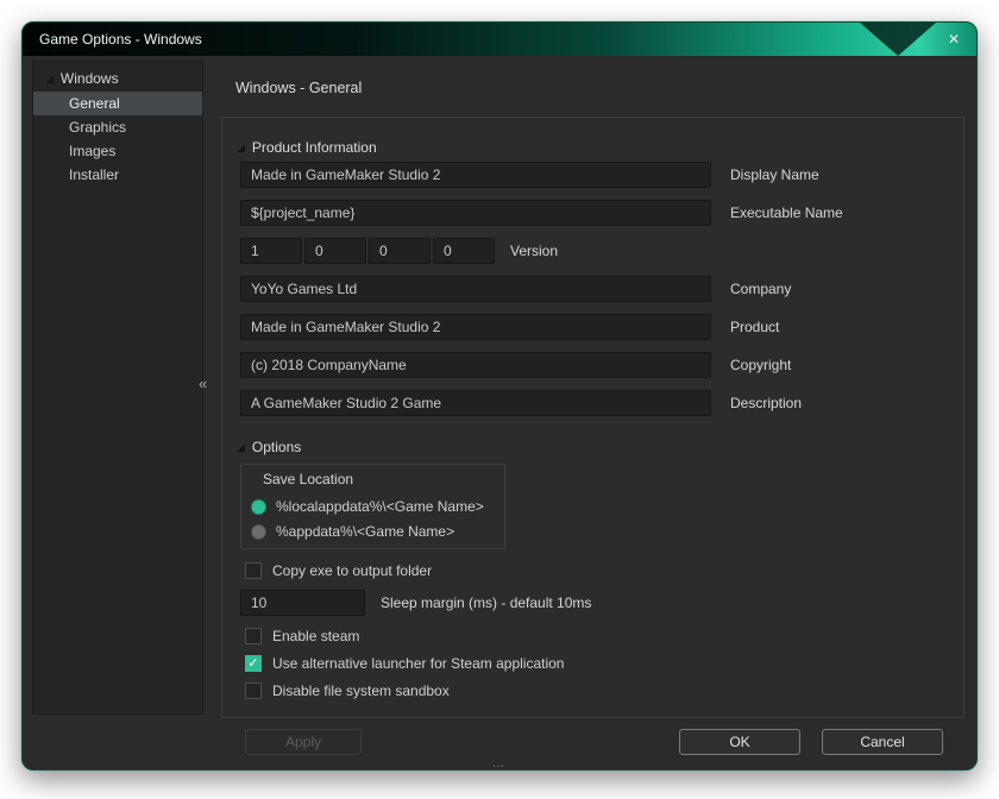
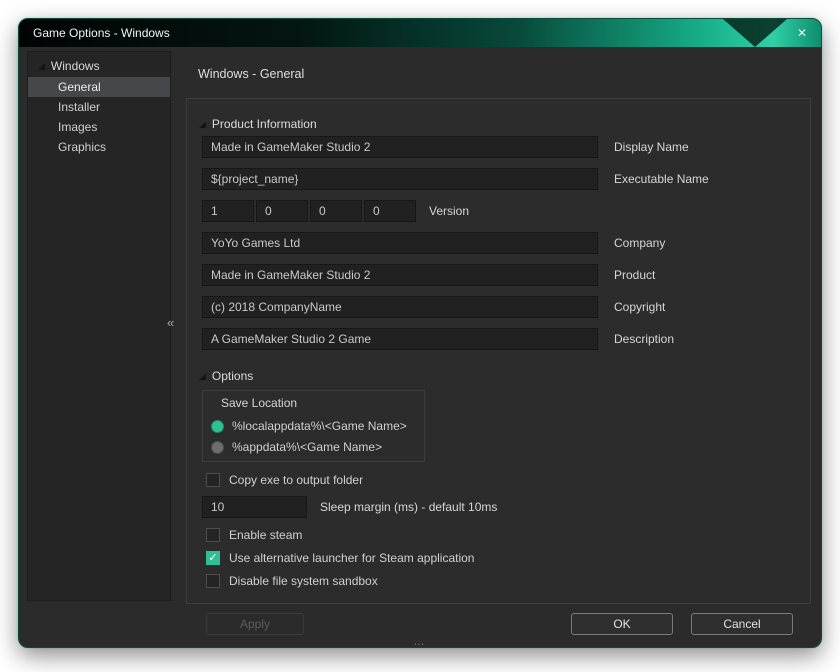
  Game Options - Windows
  ✕
  Windows
  General
- Graphics
+ Installer
  Images
- Installer
+ Graphics
  «
  Windows - General
  Product Information
  Made in GameMaker Studio 2
  Display Name
  ${project_name}
  Executable Name
  1
  0
  0
  0
  Version
  YoYo Games Ltd
  Company
  Made in GameMaker Studio 2
  Product
  (c) 2018 CompanyName
  Copyright
  A GameMaker Studio 2 Game
  Description
  Options
  Save Location
  %localappdata%\<Game Name>
  %appdata%\<Game Name>
  Copy exe to output folder
  10
  Sleep margin (ms) - default 10ms
  Enable steam
  Use alternative launcher for Steam application
  Disable file system sandbox
  Apply
  OK
  Cancel
  …
